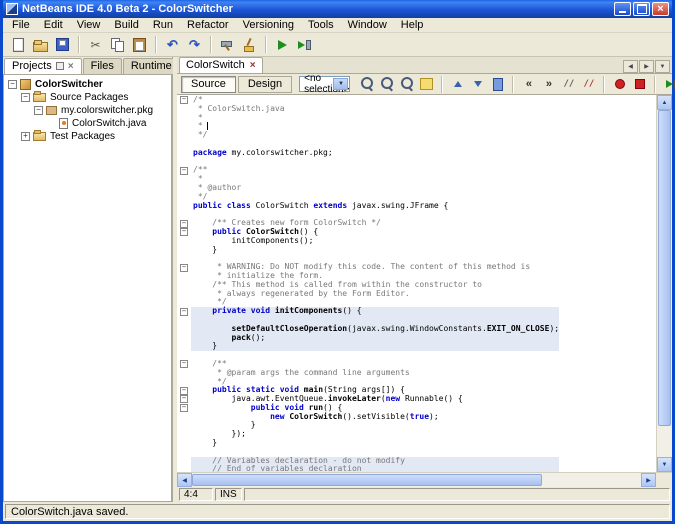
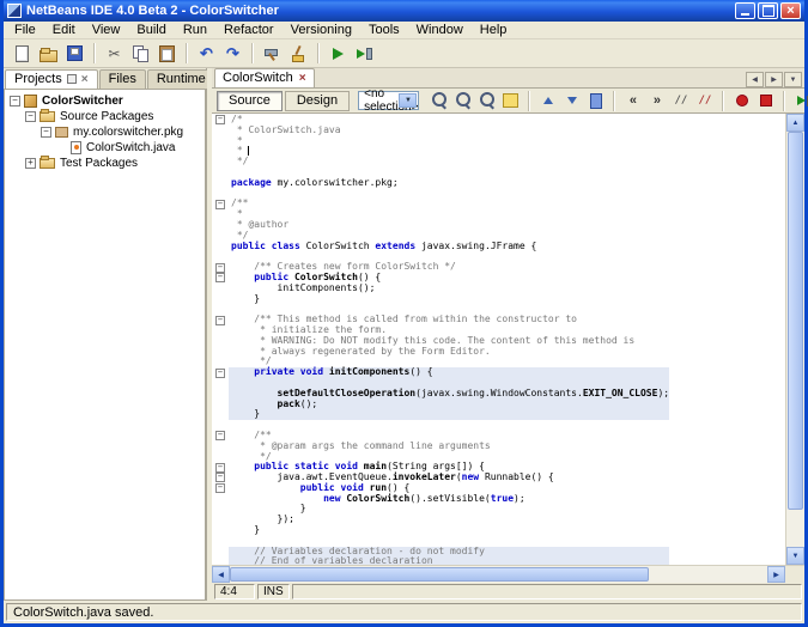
  NetBeans IDE 4.0 Beta 2 - ColorSwitcher
  File
  Edit
  View
  Build
  Run
  Refactor
  Versioning
  Tools
  Window
  Help
  Projects
  Files
  Runtime
  −
  ColorSwitcher
  −
  Source Packages
  −
  my.colorswitcher.pkg
  ColorSwitch.java
  +
  Test Packages
  ColorSwitch
  Source
  Design
  <no selecti
  −
  /*
  * ColorSwitch.java
  *
  *
  */
  package my.colorswitcher.pkg;
  −
  /**
  *
  * @author
  */
  public class ColorSwitch extends javax.swing.JFrame {
  −
  /** Creates new form ColorSwitch */
  −
  public ColorSwitch() {
  initComponents();
  }
  −
- * WARNING: Do NOT modify this code. The content of this method is
+ /** This method is called from within the constructor to
  * initialize the form.
- /** This method is called from within the constructor to
+ * WARNING: Do NOT modify this code. The content of this method is
  * always regenerated by the Form Editor.
  */
  −
  private void initComponents() {
  setDefaultCloseOperation(javax.swing.WindowConstants.EXIT_ON_CLOSE);
  pack();
  }
  −
  /**
  * @param args the command line arguments
  */
  −
  public static void main(String args[]) {
  −
  java.awt.EventQueue.invokeLater(new Runnable() {
  −
  public void run() {
  new ColorSwitch().setVisible(true);
  }
  });
  }
  // Variables declaration - do not modify
  // End of variables declaration
  4:4
  INS
  ColorSwitch.java saved.
